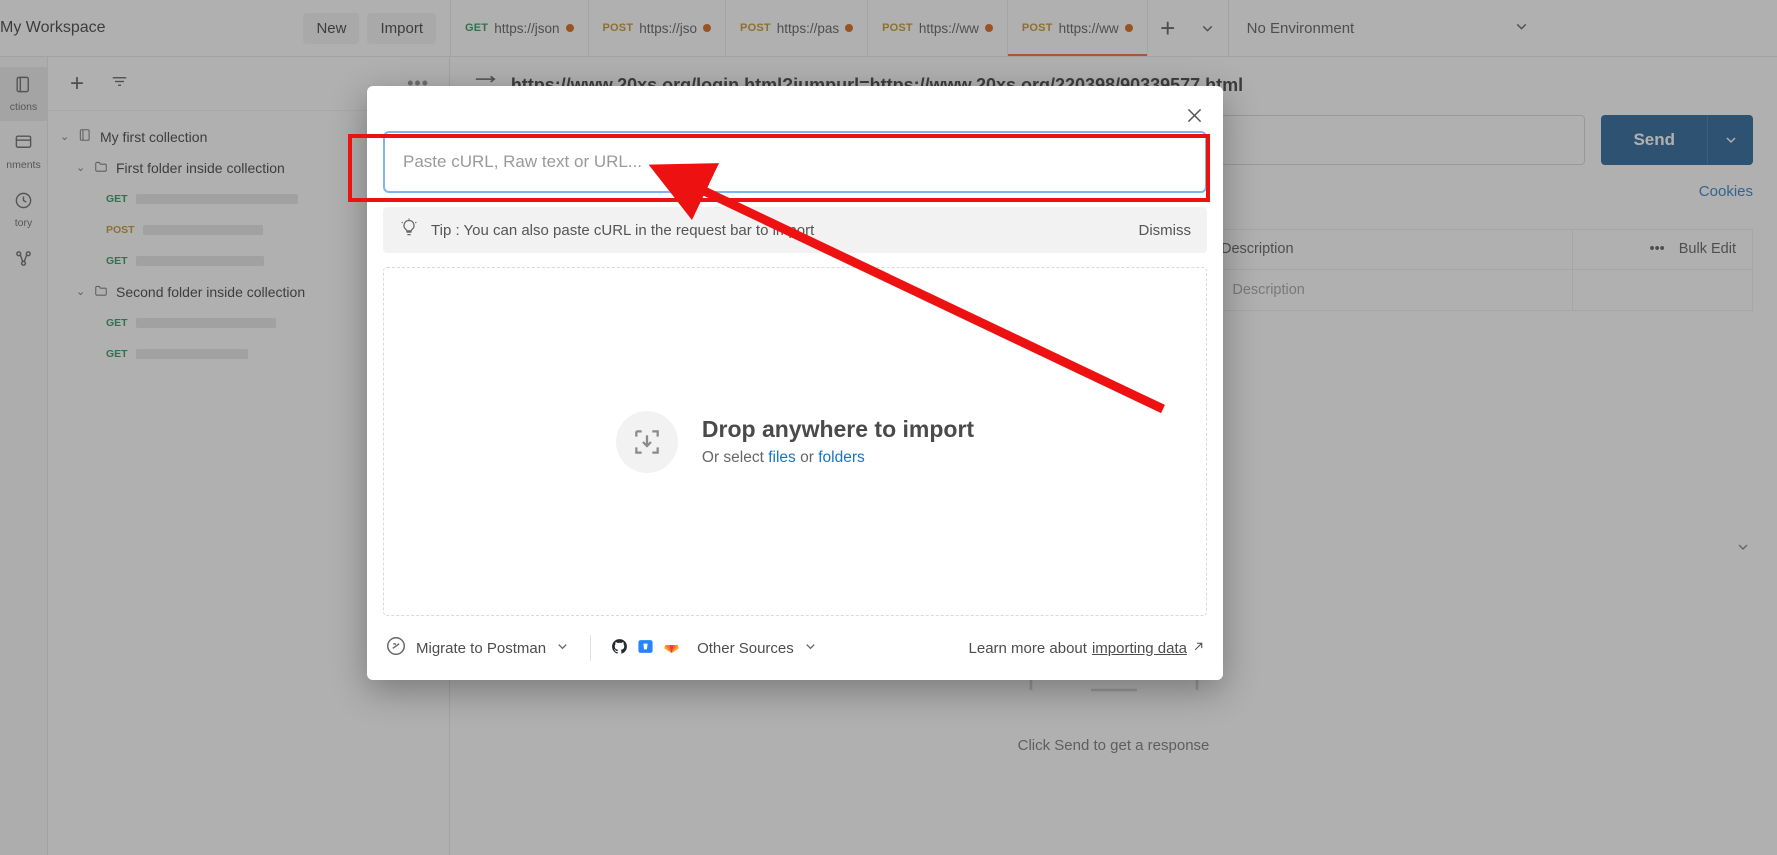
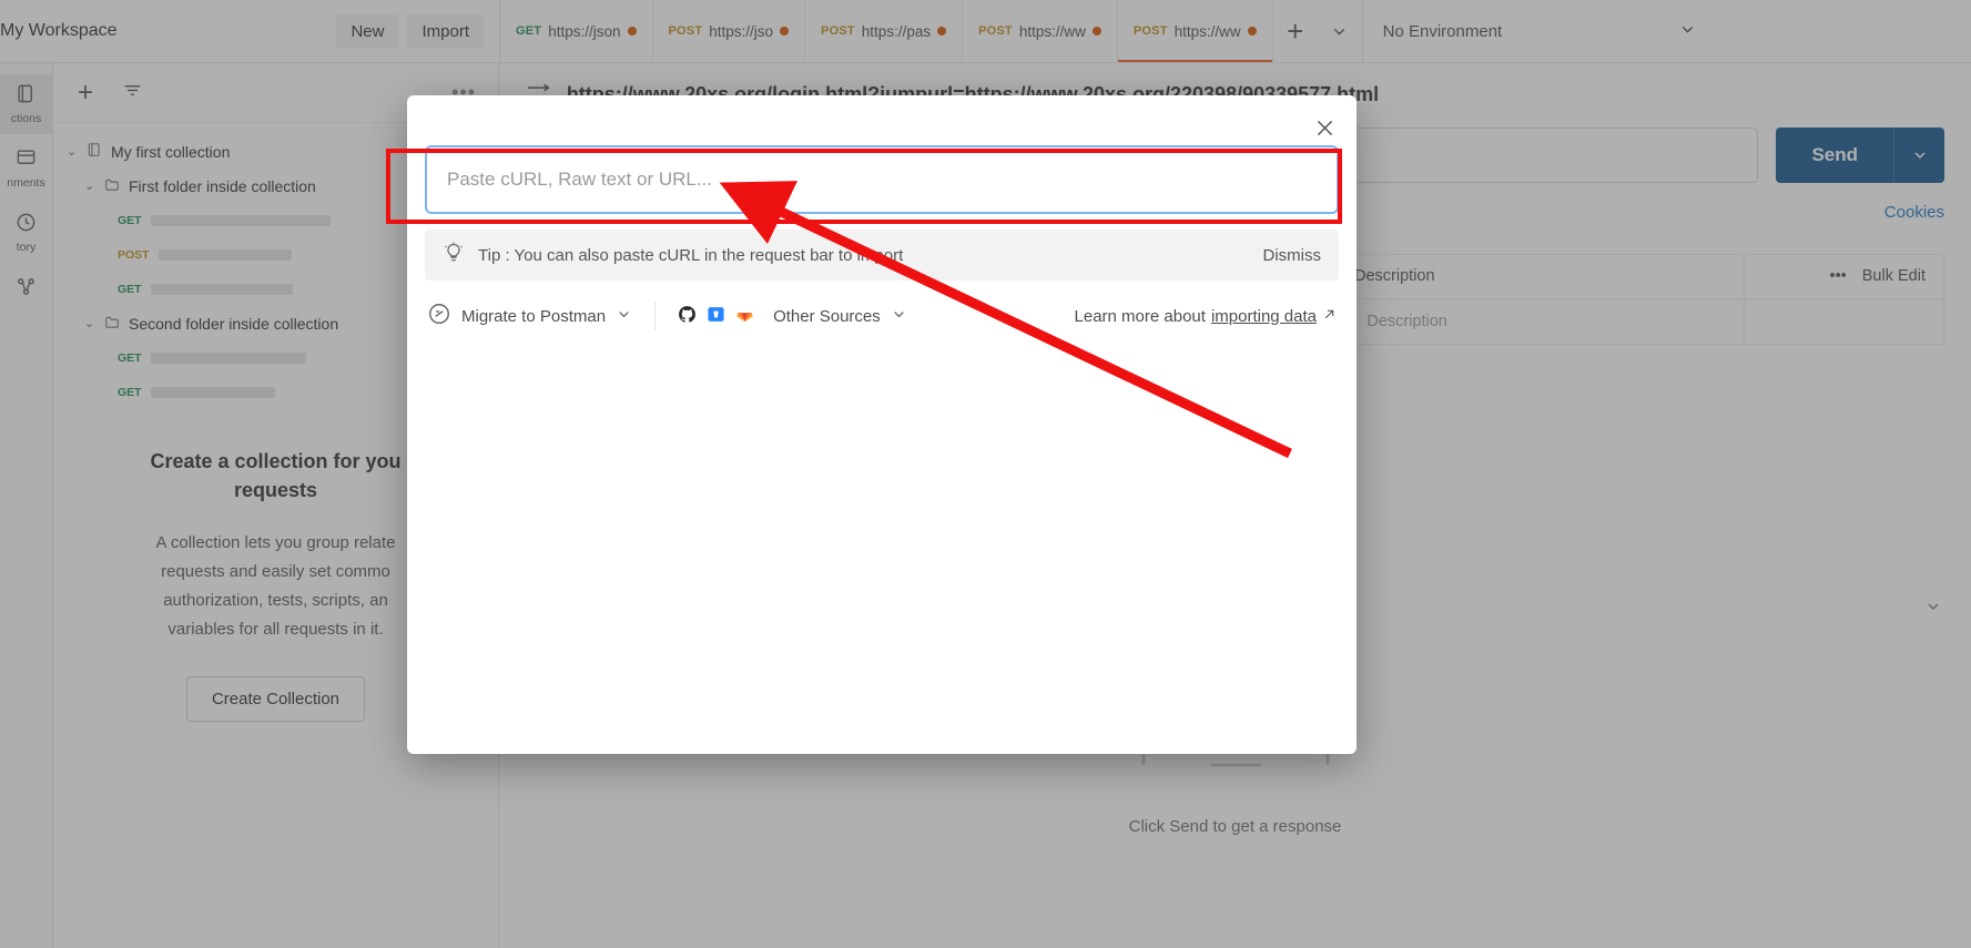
  My Workspace
  New
  Import
  GET
  https://json
  POST
  https://jso
  POST
  https://pas
  POST
  https://ww
  POST
  https://ww
  +
  No Environment
  ctions
  nments
  tory
  +
  •••
  ⌄
  My first collection
  ⌄
  First folder inside collection
  GET
  POST
  GET
  ⌄
  Second folder inside collection
  GET
  GET
+ Create a collection for you
+ requests
+ A collection lets you group relate
+ requests and easily set commo
+ authorization, tests, scripts, an
+ variables for all requests in it.
+ Create Collection
  Send
  Cookies
  Description
  •••
  Bulk Edit
  Description
  Click Send to get a response
  Paste cURL, Raw text or URL...
  Tip : You can also paste cURL in the request bar to iort
  Dismiss
- Drop anywhere to import
- Or select files or folders
  Migrate to Postman
  Other Sources
  Learn more about
  importing data
